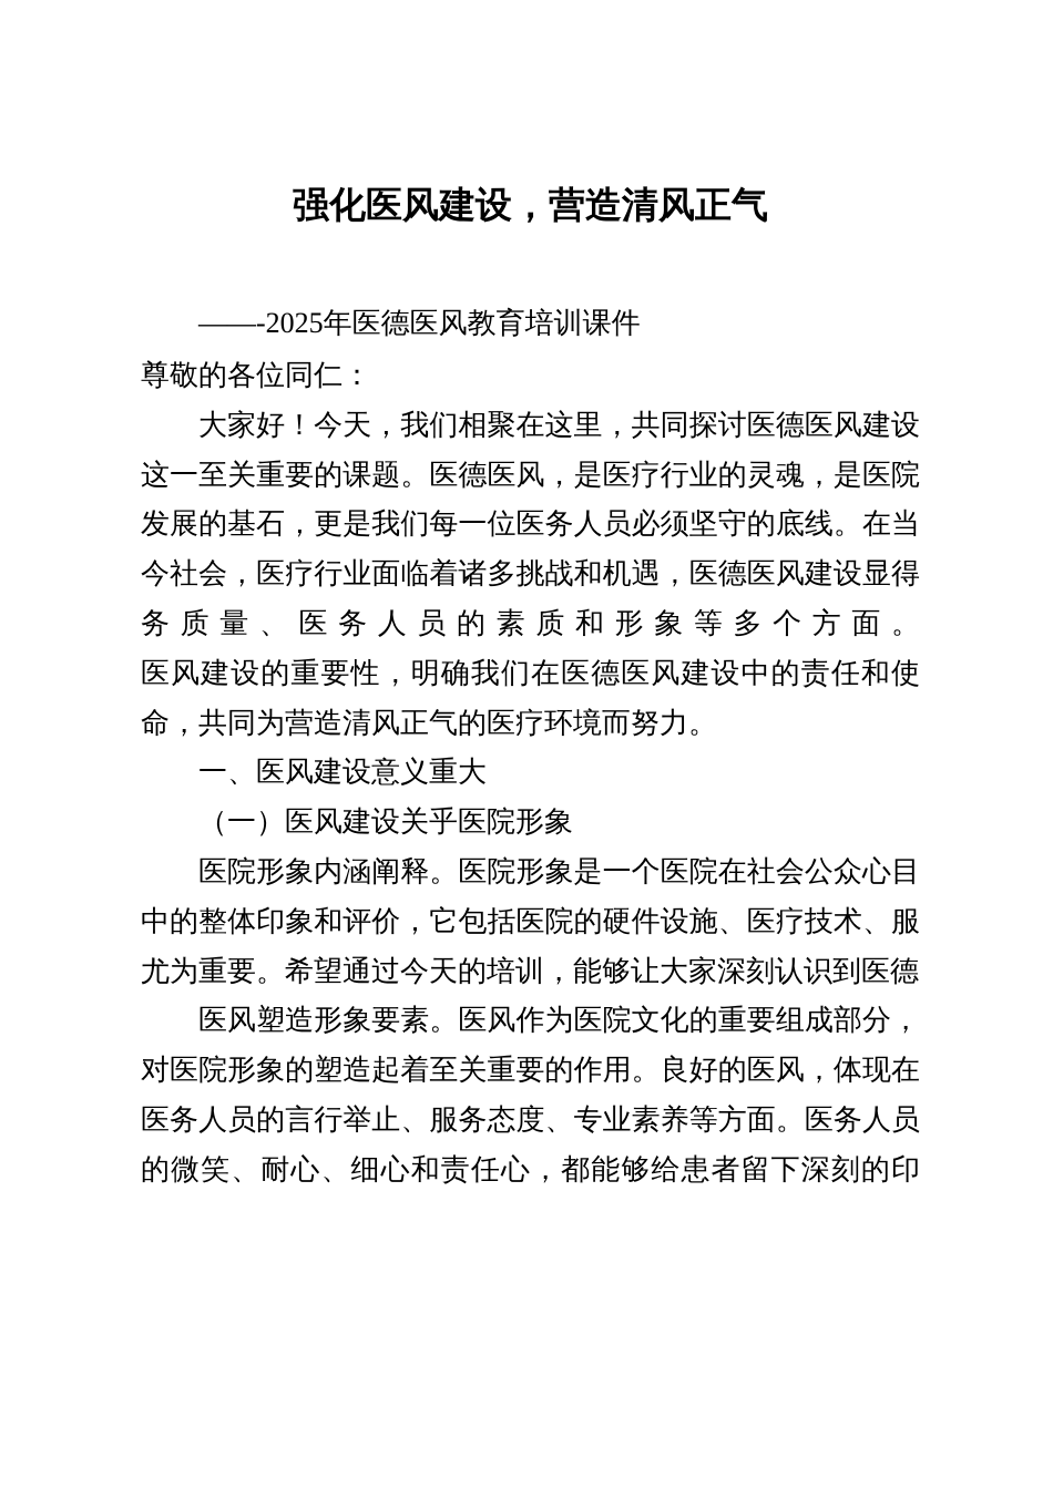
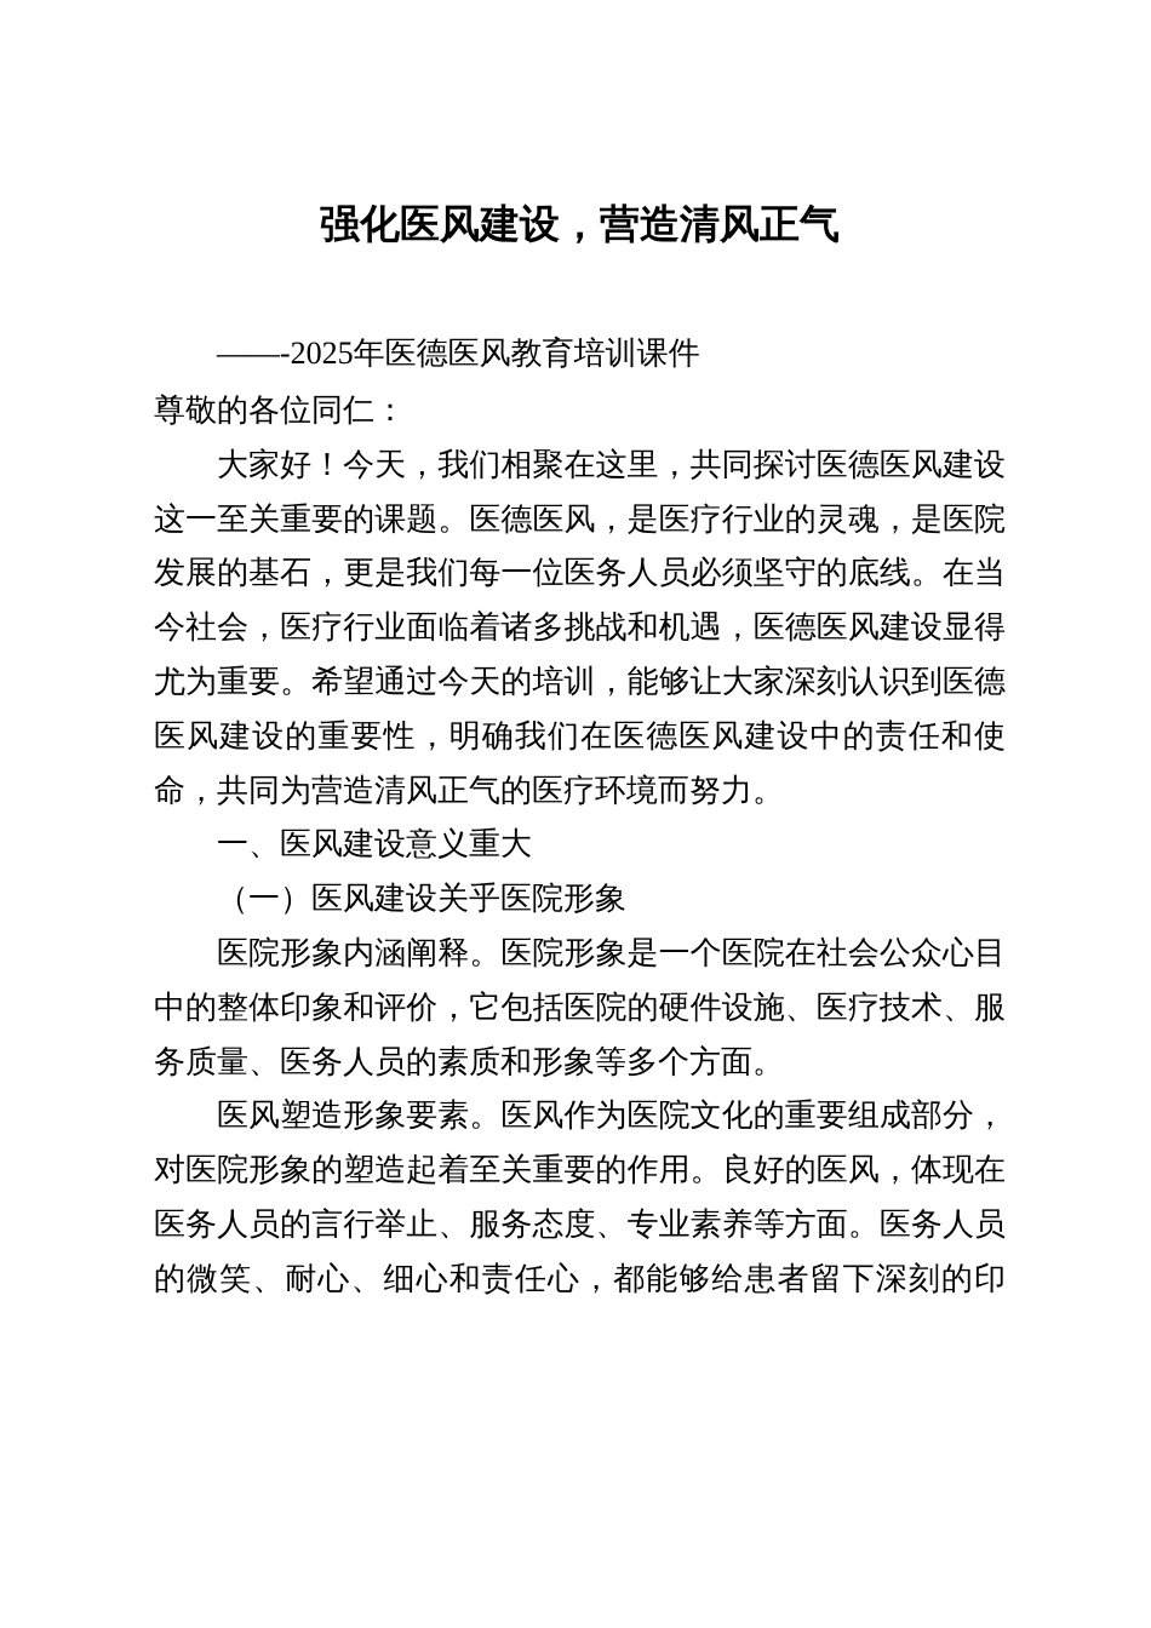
  强化医风建设，营造清风正气
  ——-2025年医德医风教育培训课件
  尊敬的各位同仁：
  大家好！今天，我们相聚在这里，共同探讨医德医风建设
  这一至关重要的课题。医德医风，是医疗行业的灵魂，是医院
  发展的基石，更是我们每一位医务人员必须坚守的底线。在当
  今社会，医疗行业面临着诸多挑战和机遇，医德医风建设显得
- 务质量、医务人员的素质和形象等多个方面。
+ 尤为重要。希望通过今天的培训，能够让大家深刻认识到医德
  医风建设的重要性，明确我们在医德医风建设中的责任和使
  命，共同为营造清风正气的医疗环境而努力。
  一、医风建设意义重大
  （一）医风建设关乎医院形象
  医院形象内涵阐释。医院形象是一个医院在社会公众心目
  中的整体印象和评价，它包括医院的硬件设施、医疗技术、服
- 尤为重要。希望通过今天的培训，能够让大家深刻认识到医德
+ 务质量、医务人员的素质和形象等多个方面。
  医风塑造形象要素。医风作为医院文化的重要组成部分，
  对医院形象的塑造起着至关重要的作用。良好的医风，体现在
  医务人员的言行举止、服务态度、专业素养等方面。医务人员
  的微笑、耐心、细心和责任心，都能够给患者留下深刻的印
